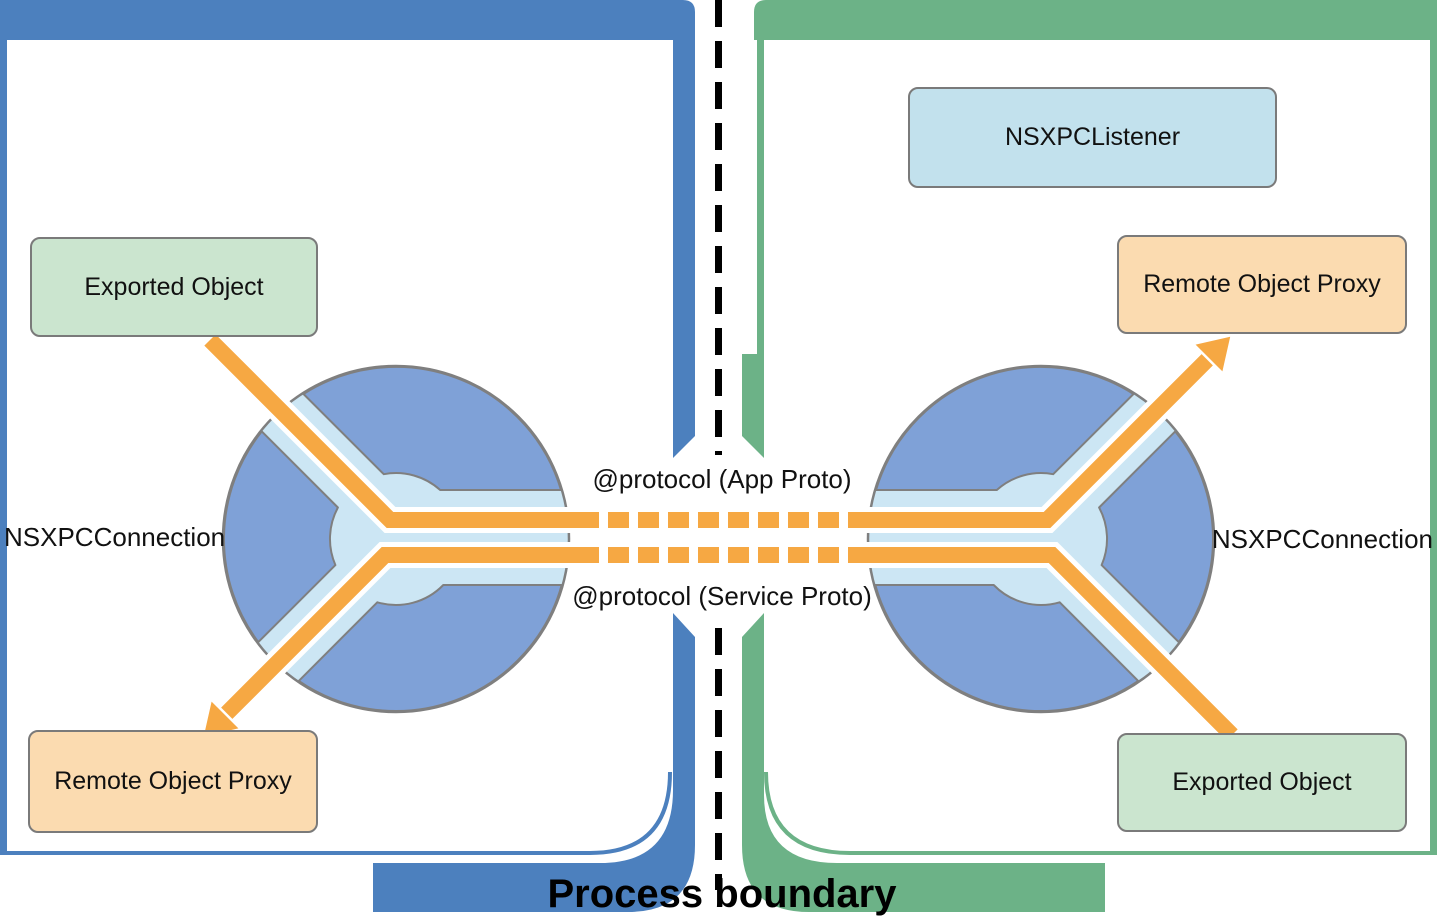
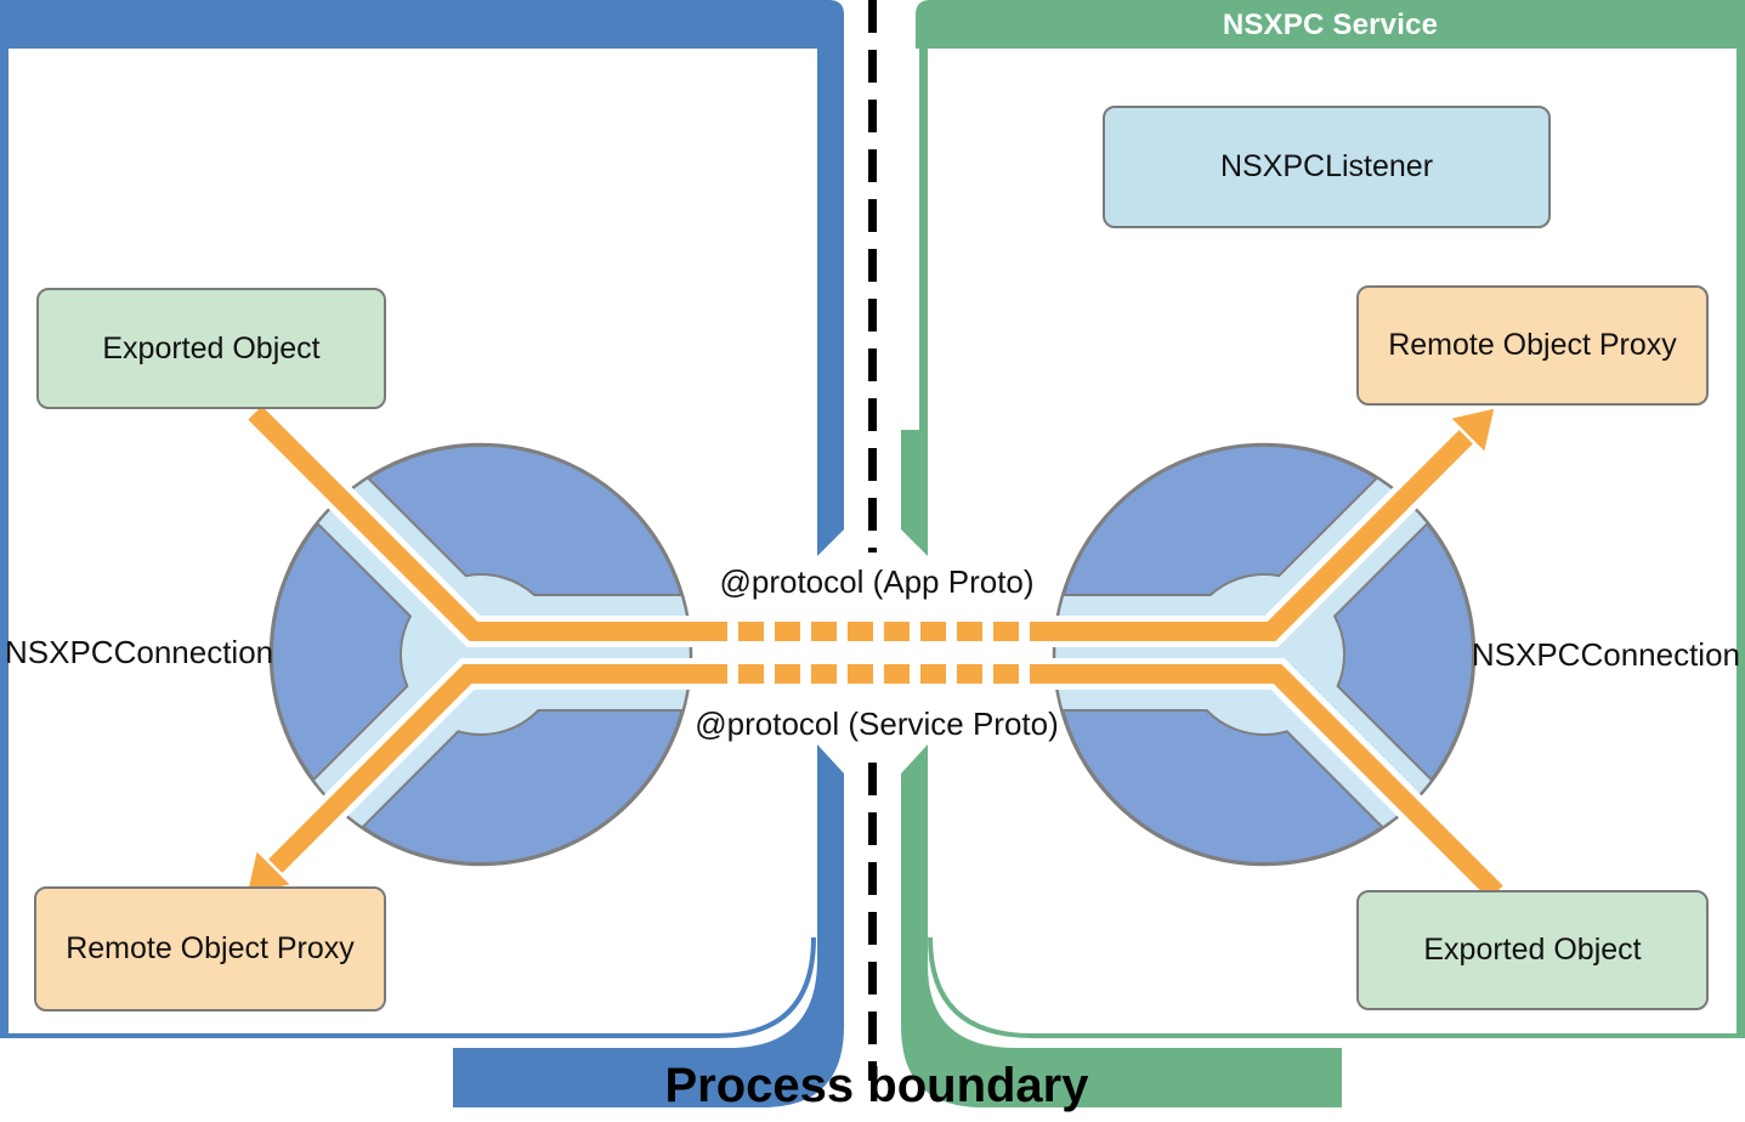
+ NSXPC Service
  NSXPCListener
  Exported Object
  Remote Object Proxy
  Remote Object Proxy
  Exported Object
  NSXPCConnection
  NSXPCConnection
  @protocol (App Proto)
  @protocol (Service Proto)
  Process boundary
